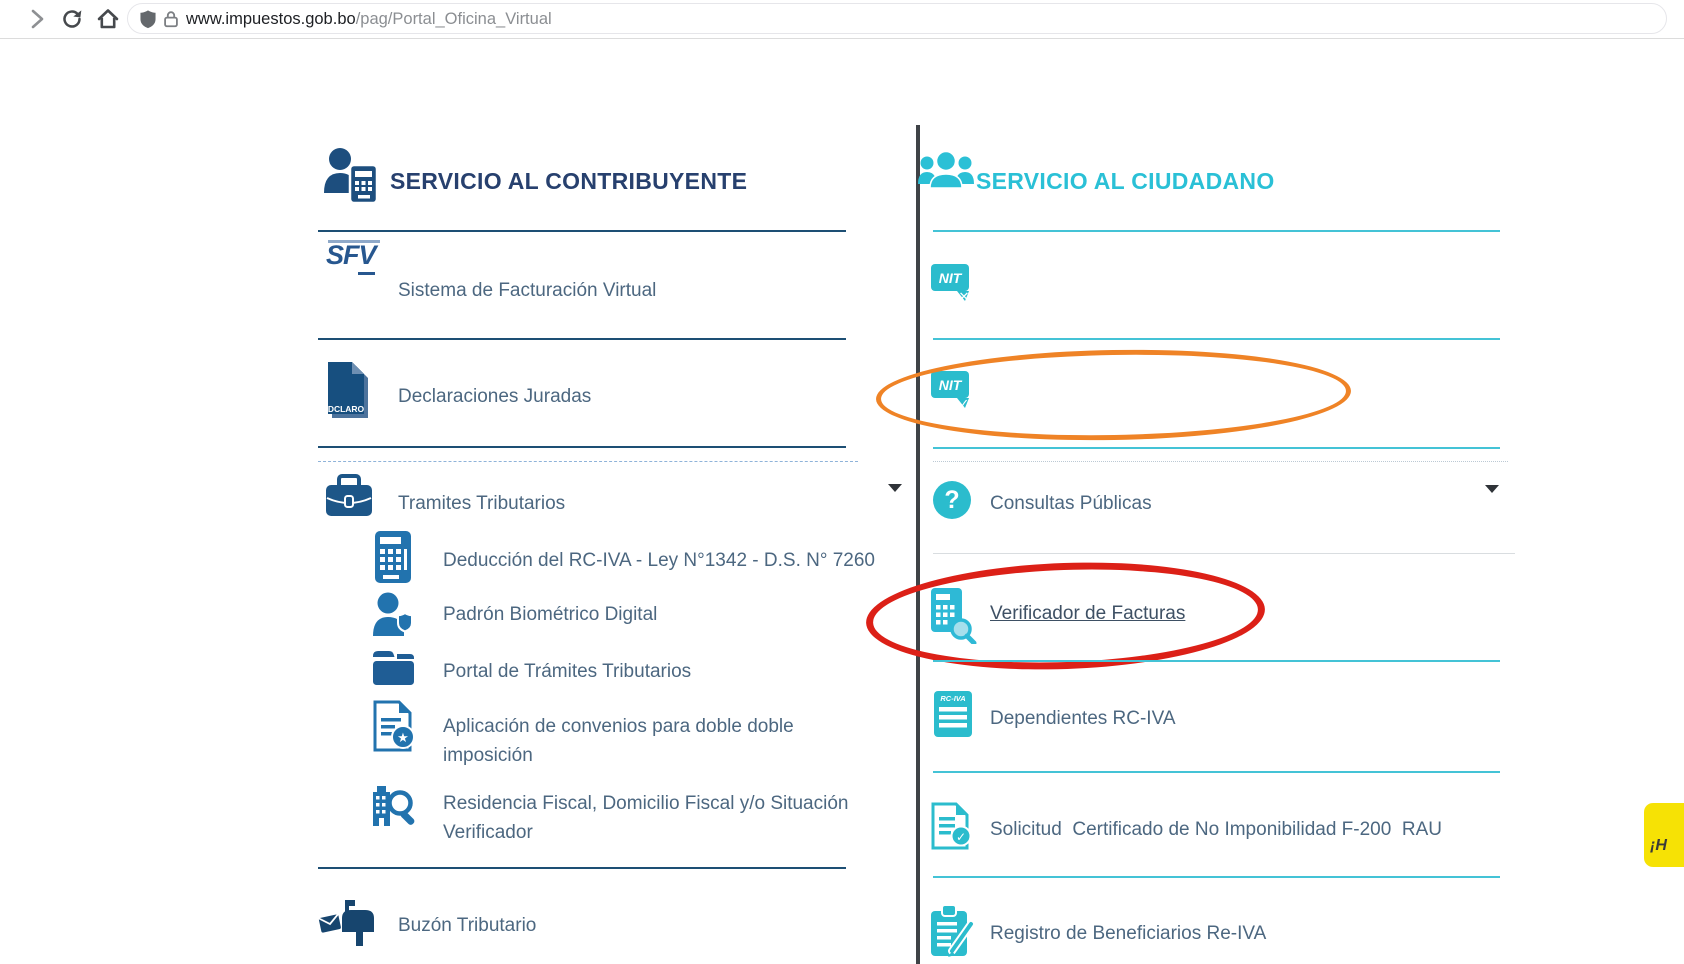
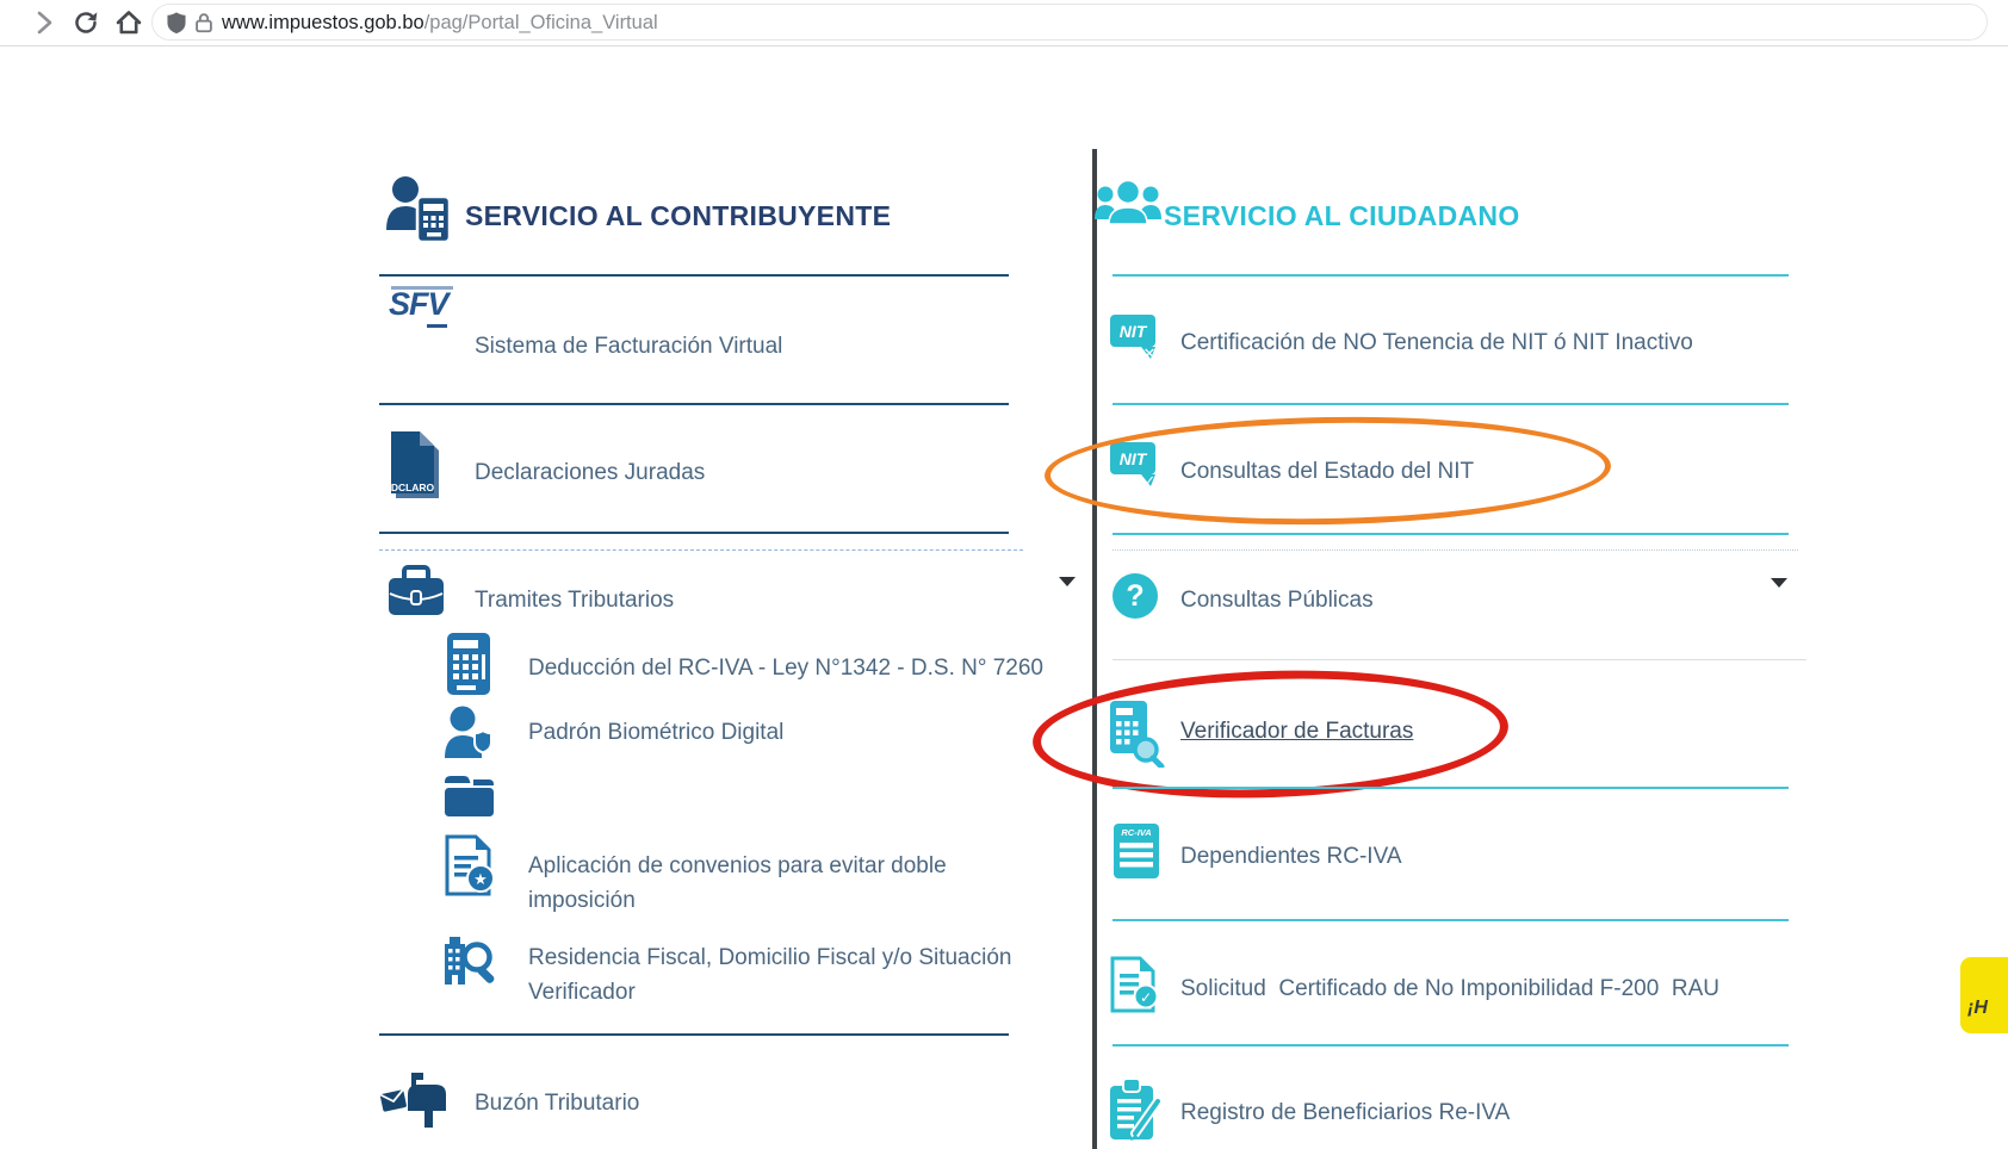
  www.impuestos.gob.bo/pag/Portal_Oficina_Virtual
  SERVICIO AL CONTRIBUYENTE
  SFV
  Sistema de Facturación Virtual
  DCLARO
  Declaraciones Juradas
  Tramites Tributarios
  Deducción del RC-IVA - Ley N°1342 - D.S. N° 7260
  Padrón Biométrico Digital
- Portal de Trámites Tributarios
  ★
- Aplicación de convenios para doble doble imposición
+ Aplicación de convenios para evitar doble imposición
  Residencia Fiscal, Domicilio Fiscal y/o Situación Verificador
  Buzón Tributario
  SERVICIO AL CIUDADANO
  NIT
  ✕
+ Certificación de NO Tenencia de NIT ó NIT Inactivo
  NIT
  ✓
+ Consultas del Estado del NIT
  ?
  Consultas Públicas
  Verificador de Facturas
  RC-IVA
  Dependientes RC-IVA
  ✓
  Solicitud Certificado de No Imponibilidad F-200 RAU
  Registro de Beneficiarios Re-IVA
  ¡H
